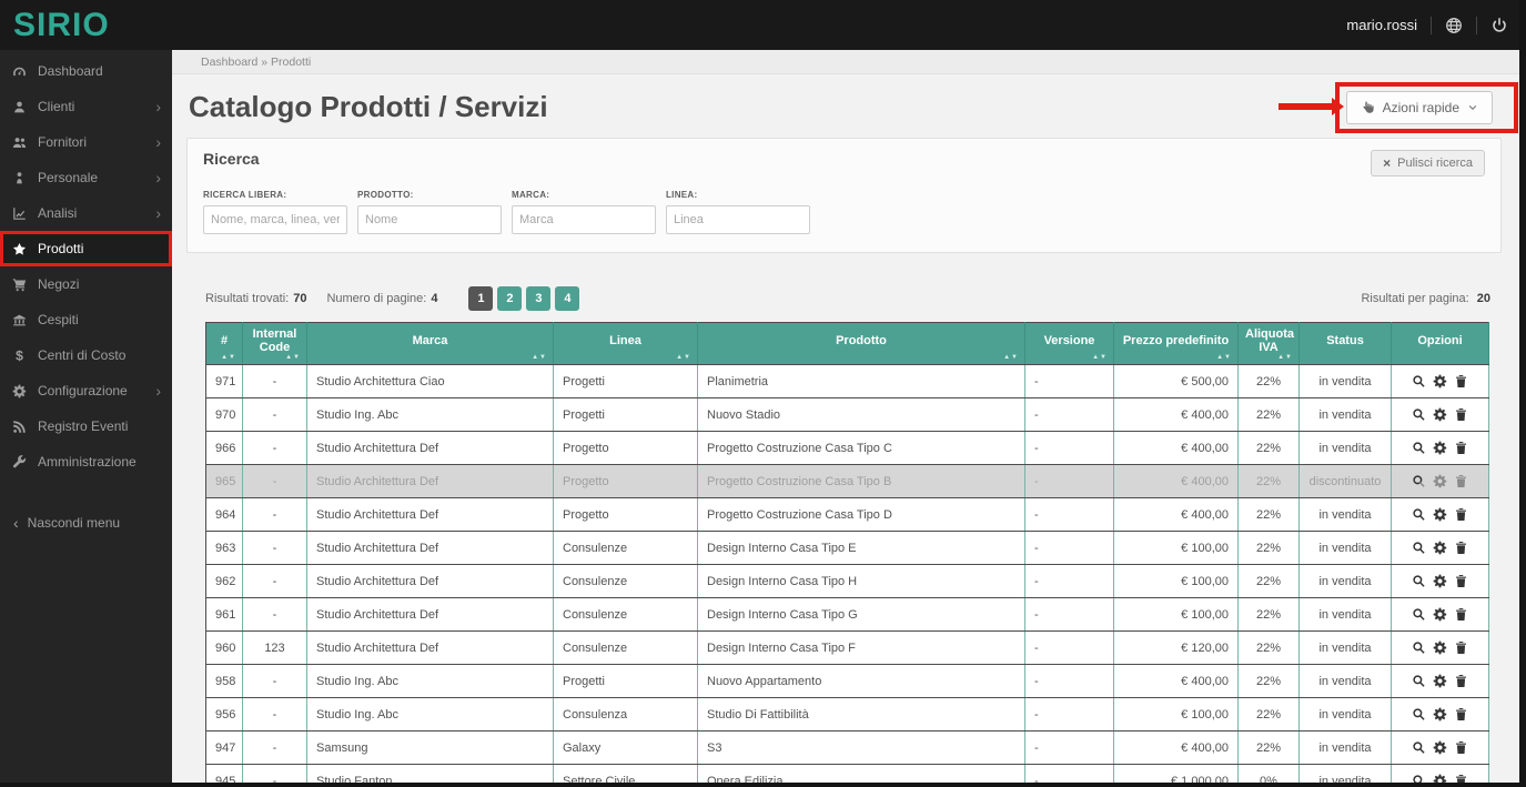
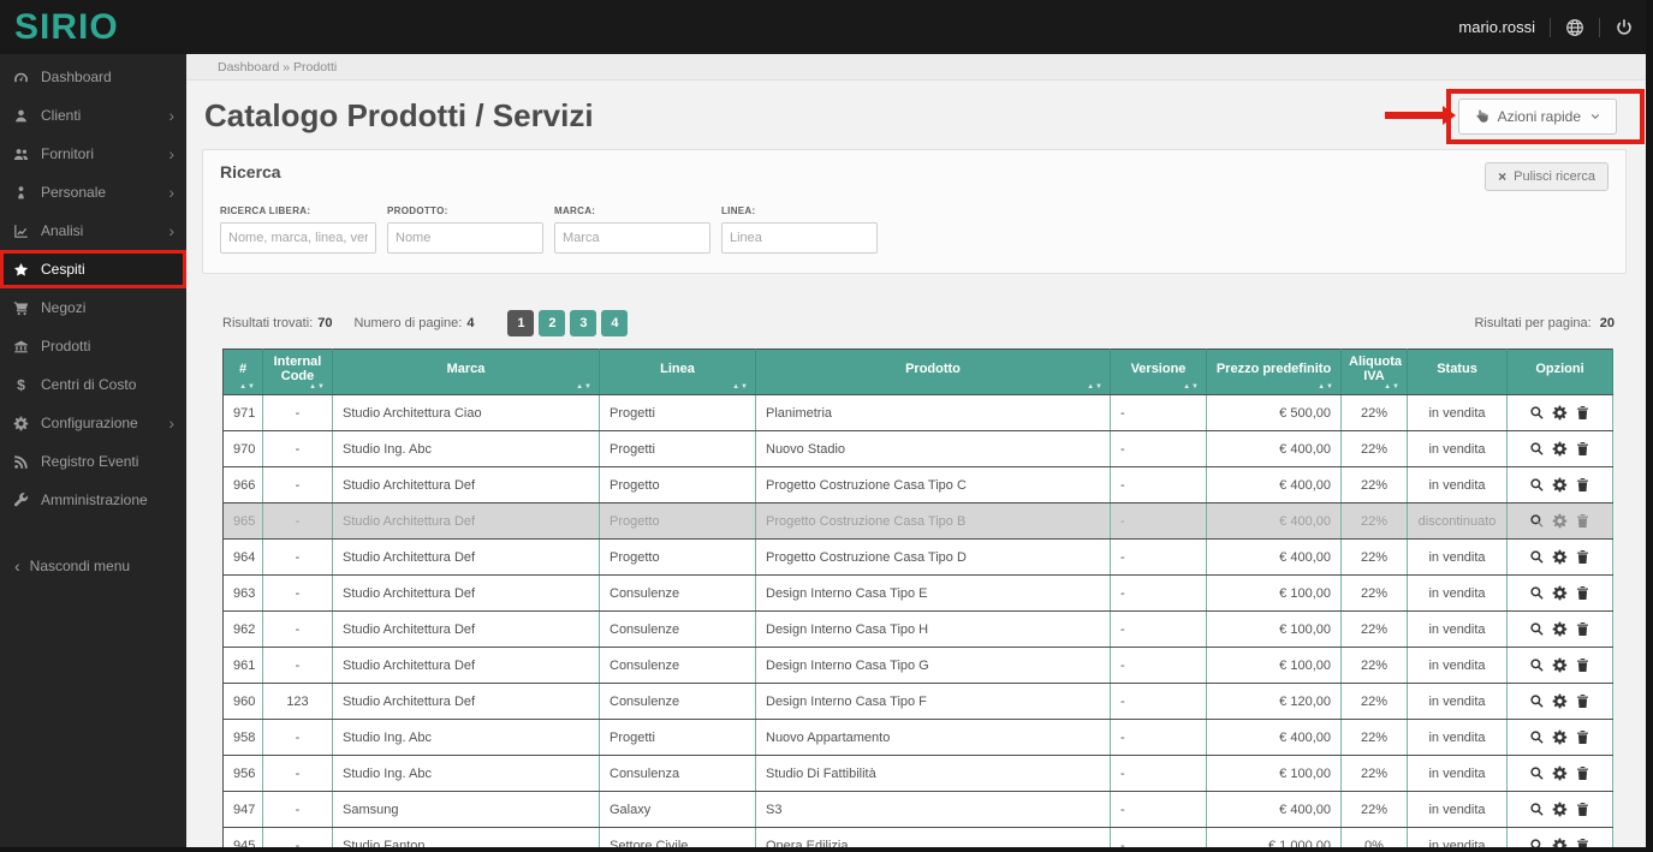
  SIRIO
  mario.rossi
  Dashboard
  Clienti
  ›
  Fornitori
  ›
  Personale
  ›
  Analisi
  ›
- Prodotti
+ Cespiti
  Negozi
- Cespiti
+ Prodotti
  $
  Centri di Costo
  Configurazione
  ›
  Registro Eventi
  Amministrazione
  ‹
  Nascondi menu
  Dashboard » Prodotti
  Catalogo Prodotti / Servizi
  Azioni rapide
  Ricerca
  ×
  Pulisci ricerca
  RICERCA LIBERA:
  Nome, marca, linea, ver
  PRODOTTO:
  Nome
  MARCA:
  Marca
  LINEA:
  Linea
  Risultati trovati:
  70
  Numero di pagine:
  4
  1
  2
  3
  4
  Risultati per pagina: 20
  #	Internal Code	Marca	Linea	Prodotto	Versione	Prezzo predefinito	Aliquota IVA	Status	Opzioni
  971	-	Studio Architettura Ciao	Progetti	Planimetria	-	€ 500,00	22%	in vendita
  970	-	Studio Ing. Abc	Progetti	Nuovo Stadio	-	€ 400,00	22%	in vendita
  966	-	Studio Architettura Def	Progetto	Progetto Costruzione Casa Tipo C	-	€ 400,00	22%	in vendita
  965	-	Studio Architettura Def	Progetto	Progetto Costruzione Casa Tipo B	-	€ 400,00	22%	discontinuato
  964	-	Studio Architettura Def	Progetto	Progetto Costruzione Casa Tipo D	-	€ 400,00	22%	in vendita
  963	-	Studio Architettura Def	Consulenze	Design Interno Casa Tipo E	-	€ 100,00	22%	in vendita
  962	-	Studio Architettura Def	Consulenze	Design Interno Casa Tipo H	-	€ 100,00	22%	in vendita
  961	-	Studio Architettura Def	Consulenze	Design Interno Casa Tipo G	-	€ 100,00	22%	in vendita
  960	123	Studio Architettura Def	Consulenze	Design Interno Casa Tipo F	-	€ 120,00	22%	in vendita
  958	-	Studio Ing. Abc	Progetti	Nuovo Appartamento	-	€ 400,00	22%	in vendita
  956	-	Studio Ing. Abc	Consulenza	Studio Di Fattibilità	-	€ 100,00	22%	in vendita
  947	-	Samsung	Galaxy	S3	-	€ 400,00	22%	in vendita
  945	-	Studio Fanton	Settore Civile	Opera Edilizia	-	€ 1.000,00	0%	in vendita
